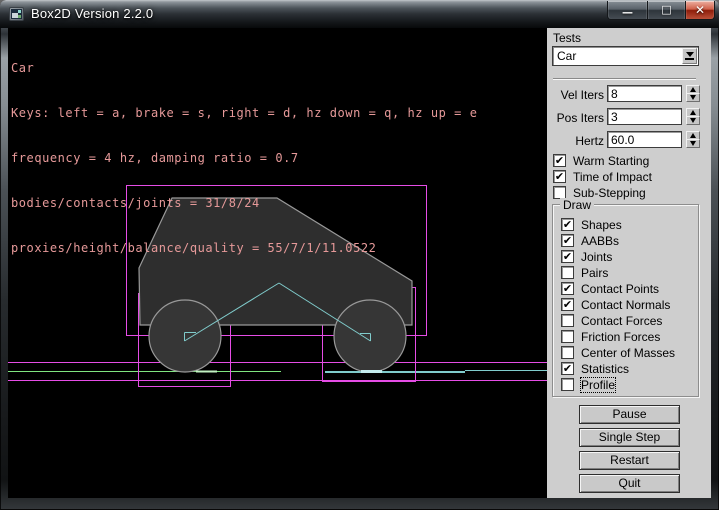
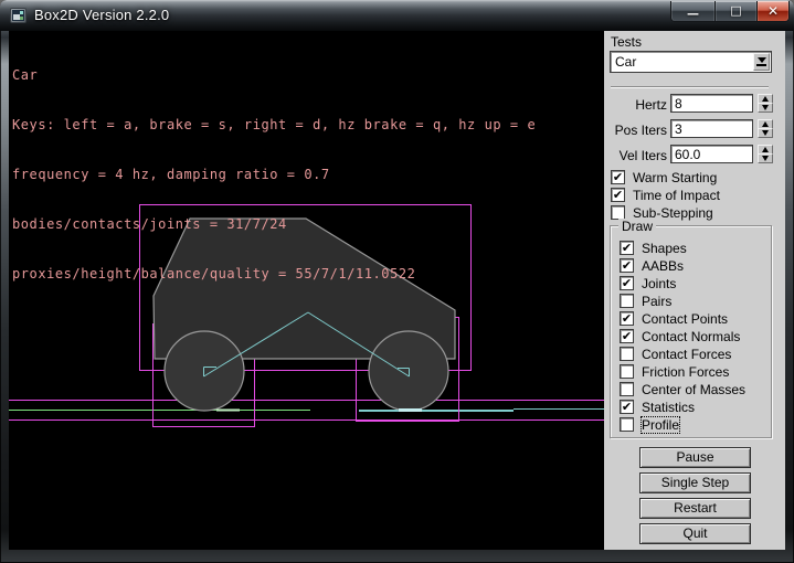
  Box2D Version 2.2.0
  —
  □
  ✕
  Car
- Keys: left = a, brake = s, right = d, hz down = q, hz up = e
+ Keys: left = a, brake = s, right = d, hz brake = q, hz up = e
  frequency = 4 hz, damping ratio = 0.7
- bodies/contacts/joints = 31/8/24
+ bodies/contacts/joints = 31/7/24
  proxies/height/balance/quality = 55/7/1/11.0522
  Tests
  Car
- Vel Iters
+ Hertz
  8
  Pos Iters
  3
- Hertz
+ Vel Iters
  60.0
  ✔
  Warm Starting
  ✔
  Time of Impact
  Sub-Stepping
  Draw
  ✔
  Shapes
  ✔
  AABBs
  ✔
  Joints
  Pairs
  ✔
  Contact Points
  ✔
  Contact Normals
  Contact Forces
  Friction Forces
  Center of Masses
  ✔
  Statistics
  Profile
  Pause
  Single Step
  Restart
  Quit
